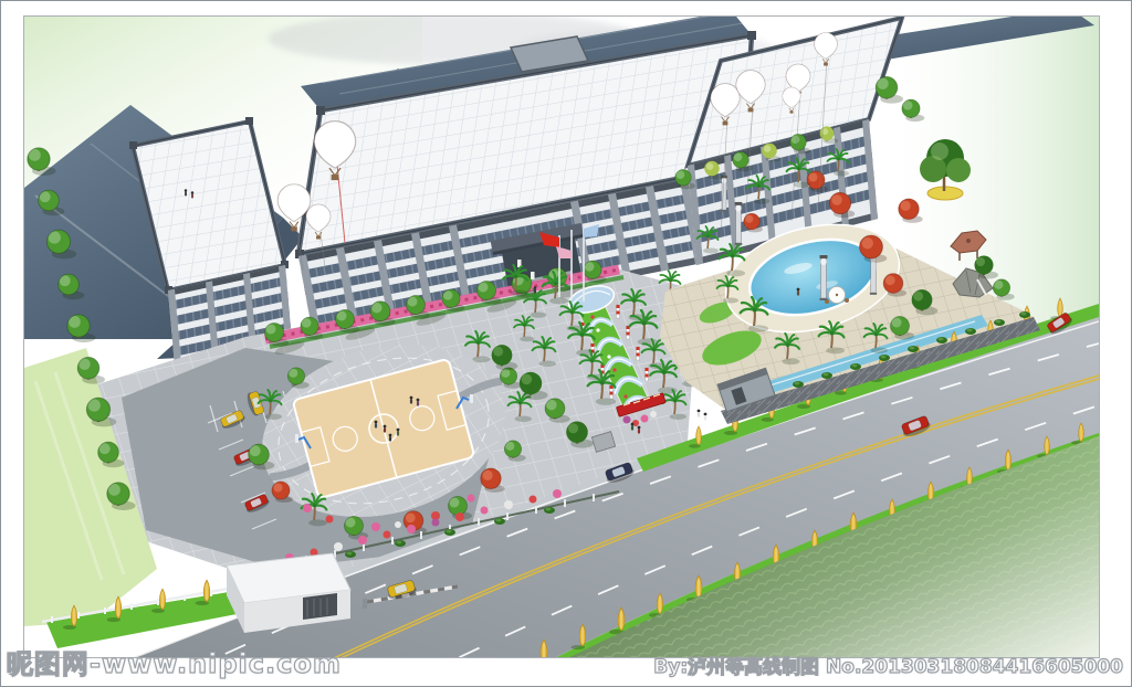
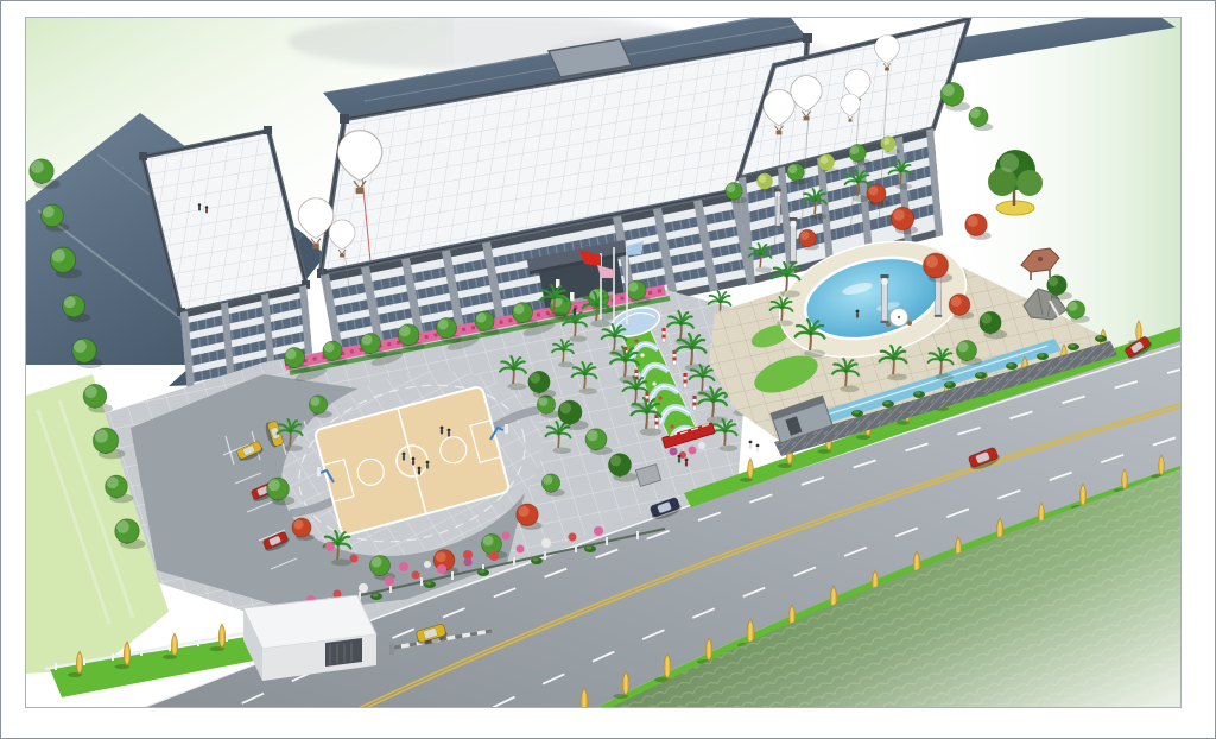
- 昵图网-www.nipic.com
- By:泸州等高线制图 No.20130318084416605000
